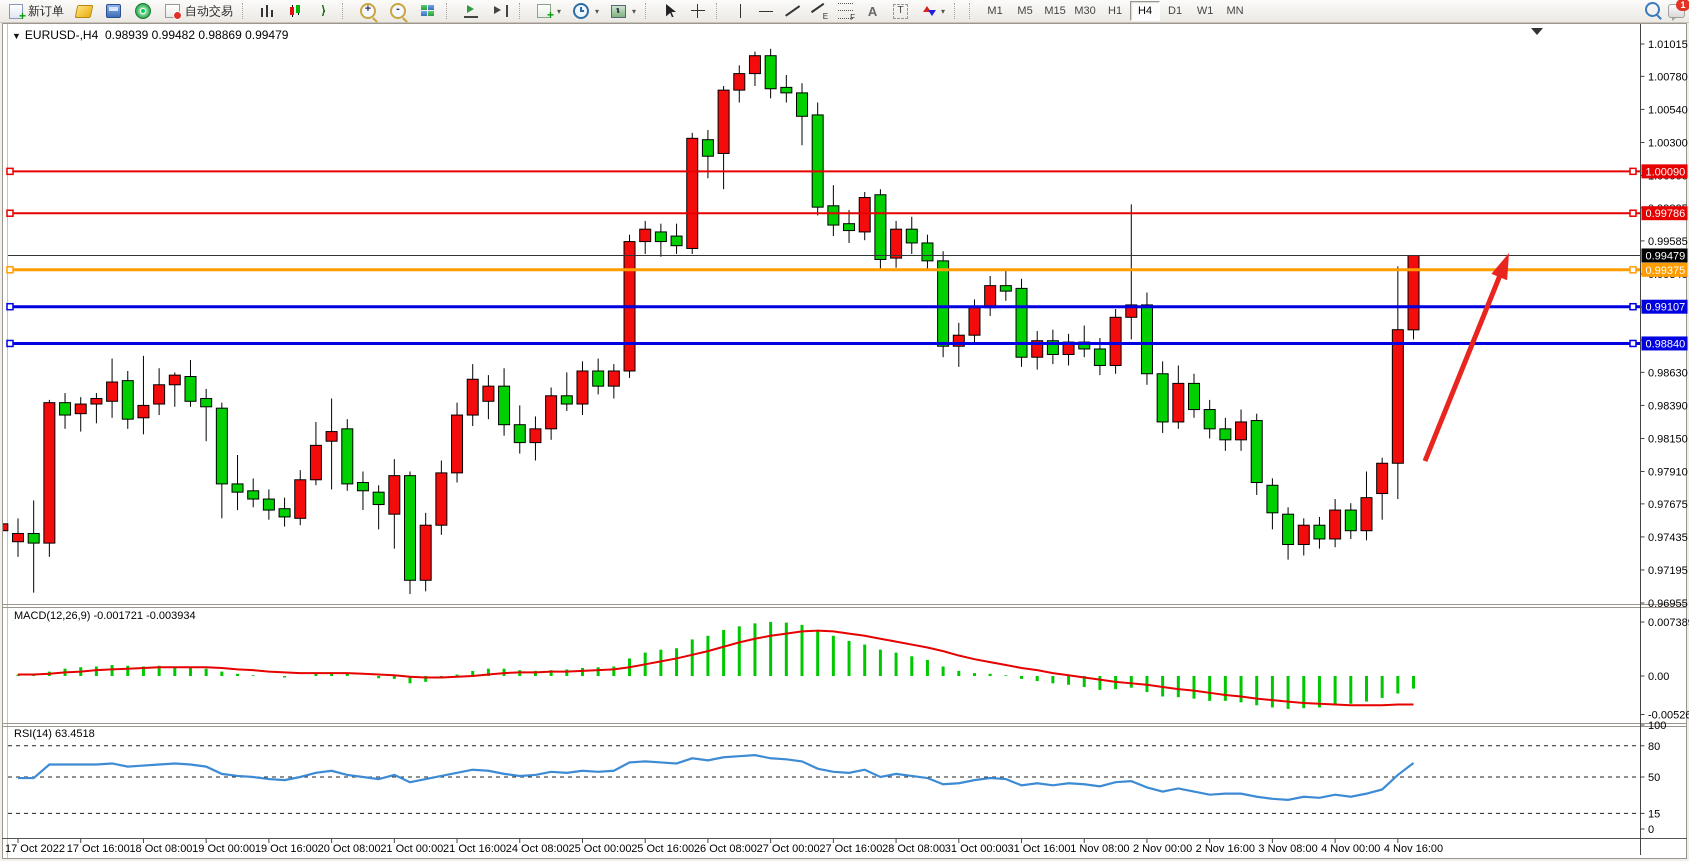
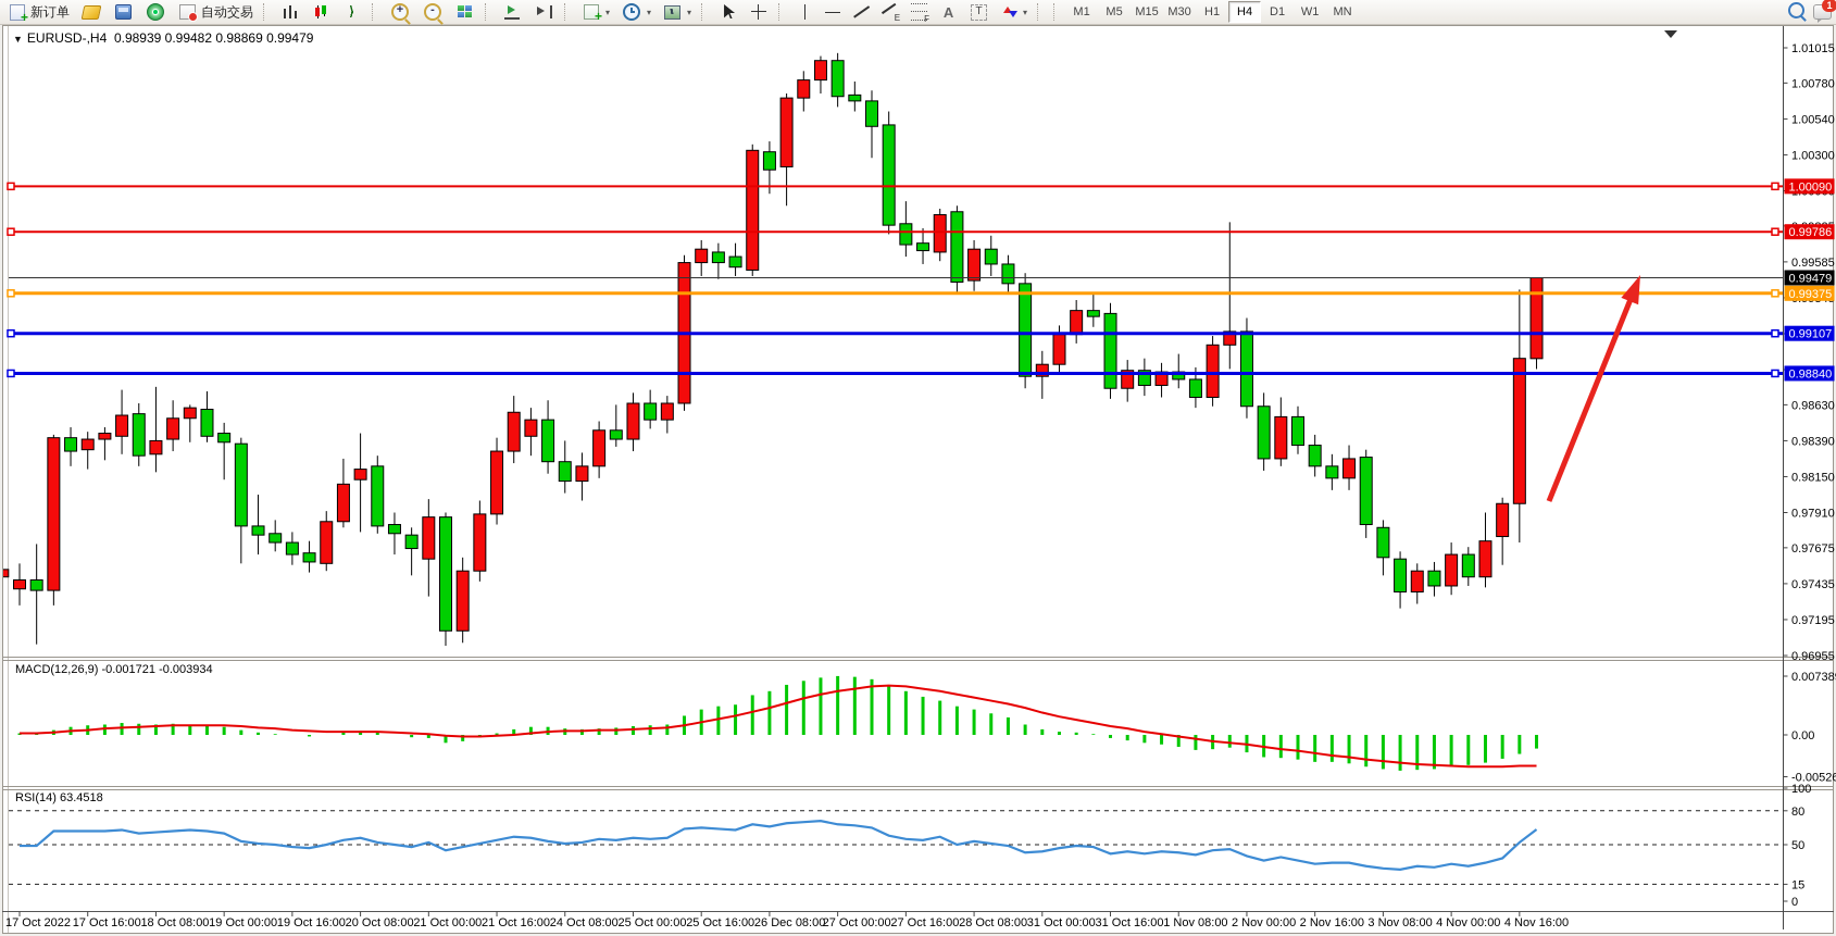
  新订单
  自动交易
  +
  -
  ▾
  ▾
  ▾
  A
  T
  ▾
  M1
  M5
  M15
  M30
  H1
  H4
  D1
  W1
  MN
  1
  ▼ EURUSD-,H4 0.98939 0.99482 0.98869 0.99479
  1.01015
  1.00780
  1.00540
  1.00300
  0.99585
  0.98630
  0.98390
  0.98150
  0.97910
  0.97675
  0.97435
  0.97195
  0.96955
  1.00090
  0.99786
  0.99479
  0.99375
  0.99107
  0.98840
  MACD(12,26,9) -0.001721 -0.003934
  0.00738
  0.00
  -0.00526
  RSI(14) 63.4518
  100
  80
  50
  15
  0
  17 Oct 2022
  17 Oct 16:00
  18 Oct 08:00
  19 Oct 00:00
  19 Oct 16:00
  20 Oct 08:00
  21 Oct 00:00
  21 Oct 16:00
  24 Oct 08:00
  25 Oct 00:00
  25 Oct 16:00
- 26 Oct 08:00
+ 26 Dec 08:00
  27 Oct 00:00
  27 Oct 16:00
  28 Oct 08:00
  31 Oct 00:00
  31 Oct 16:00
  1 Nov 08:00
  2 Nov 00:00
  2 Nov 16:00
  3 Nov 08:00
  4 Nov 00:00
  4 Nov 16:00
